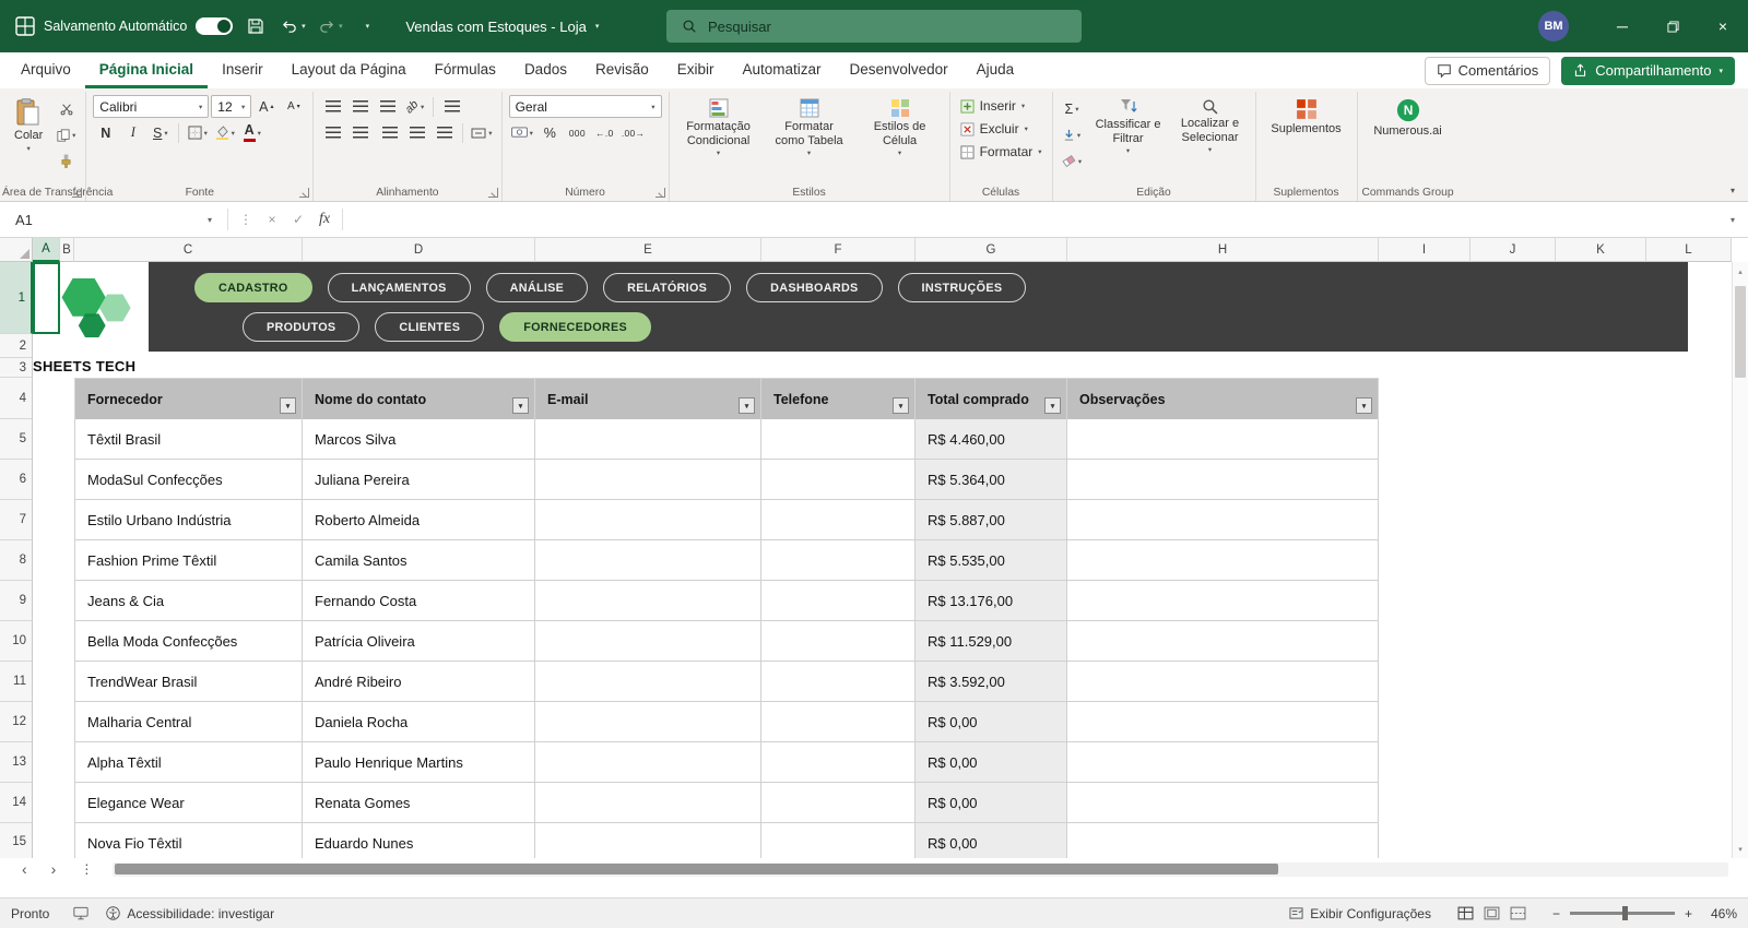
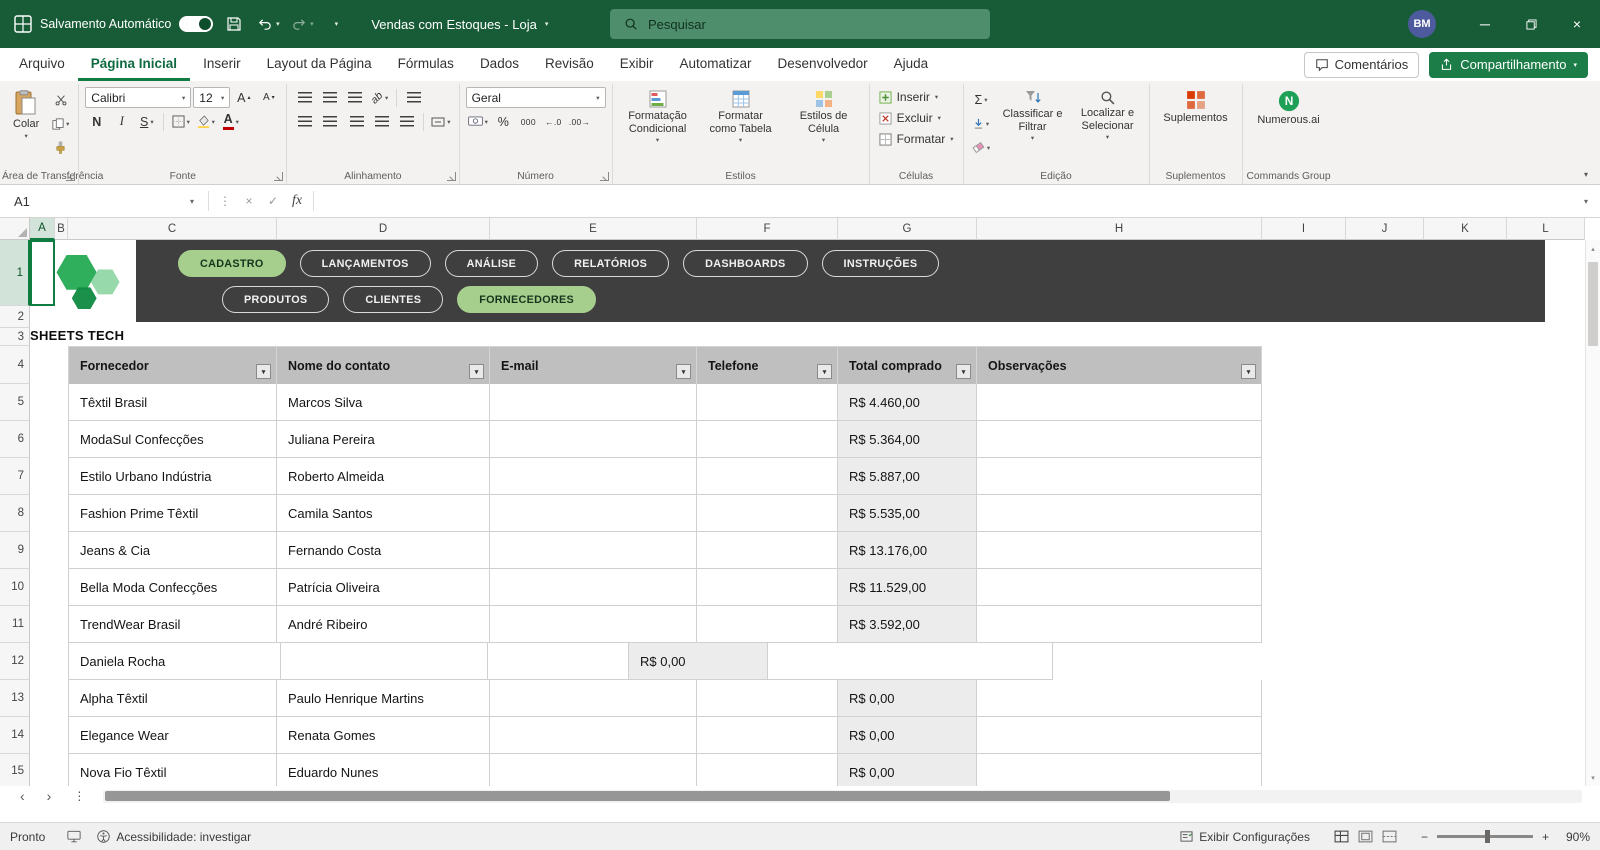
  Salvamento Automático
  Vendas com Estoques - Loja
  Pesquisar
  BM
  ─
  ×
  Arquivo
  Página Inicial
  Inserir
  Layout da Página
  Fórmulas
  Dados
  Revisão
  Exibir
  Automatizar
  Desenvolvedor
  Ajuda
  Comentários
  Compartilhamento
  Colar
  Calibri
  12
  A
  A
  N
  I
  S
  A
  Fonte
  Alinhamento
  Geral
  %
  000
  ←.0
  .00→
  Número
  Formatação Condicional
  Formatar como Tabela
  Estilos de Célula
  Estilos
  Inserir
  Excluir
  Formatar
  Células
  Σ
  Classificar e Filtrar
  Localizar e Selecionar
  Edição
  Suplementos
  Suplementos
  N
  Numerous.ai
  Commands Group
  ▾
  A1
  ▾
  ⋮
  ×
  ✓
  fx
  ▾
  A
  B
  C
  D
  E
  F
  G
  H
  I
  J
  K
  L
  1
  2
  3
  4
  5
  6
  7
  8
  9
  10
  11
  12
  13
  14
  15
  SHEETS TECH
  CADASTRO
  LANÇAMENTOS
  ANÁLISE
  RELATÓRIOS
  DASHBOARDS
  INSTRUÇÕES
  PRODUTOS
  CLIENTES
  FORNECEDORES
  Fornecedor
  Nome do contato
  E-mail
  Telefone
  Total comprado
  Observações
  Têxtil Brasil
  Marcos Silva
  R$ 4.460,00
  ModaSul Confecções
  Juliana Pereira
  R$ 5.364,00
  Estilo Urbano Indústria
  Roberto Almeida
  R$ 5.887,00
  Fashion Prime Têxtil
  Camila Santos
  R$ 5.535,00
  Jeans & Cia
  Fernando Costa
  R$ 13.176,00
  Bella Moda Confecções
  Patrícia Oliveira
  R$ 11.529,00
  TrendWear Brasil
  André Ribeiro
  R$ 3.592,00
- Malharia Central
  Daniela Rocha
  R$ 0,00
  Alpha Têxtil
  Paulo Henrique Martins
  R$ 0,00
  Elegance Wear
  Renata Gomes
  R$ 0,00
  Nova Fio Têxtil
  Eduardo Nunes
  R$ 0,00
  ‹
  ›
  ⋮
  Pronto
  Acessibilidade: investigar
  Exibir Configurações
  −
  +
- 46%
+ 90%
